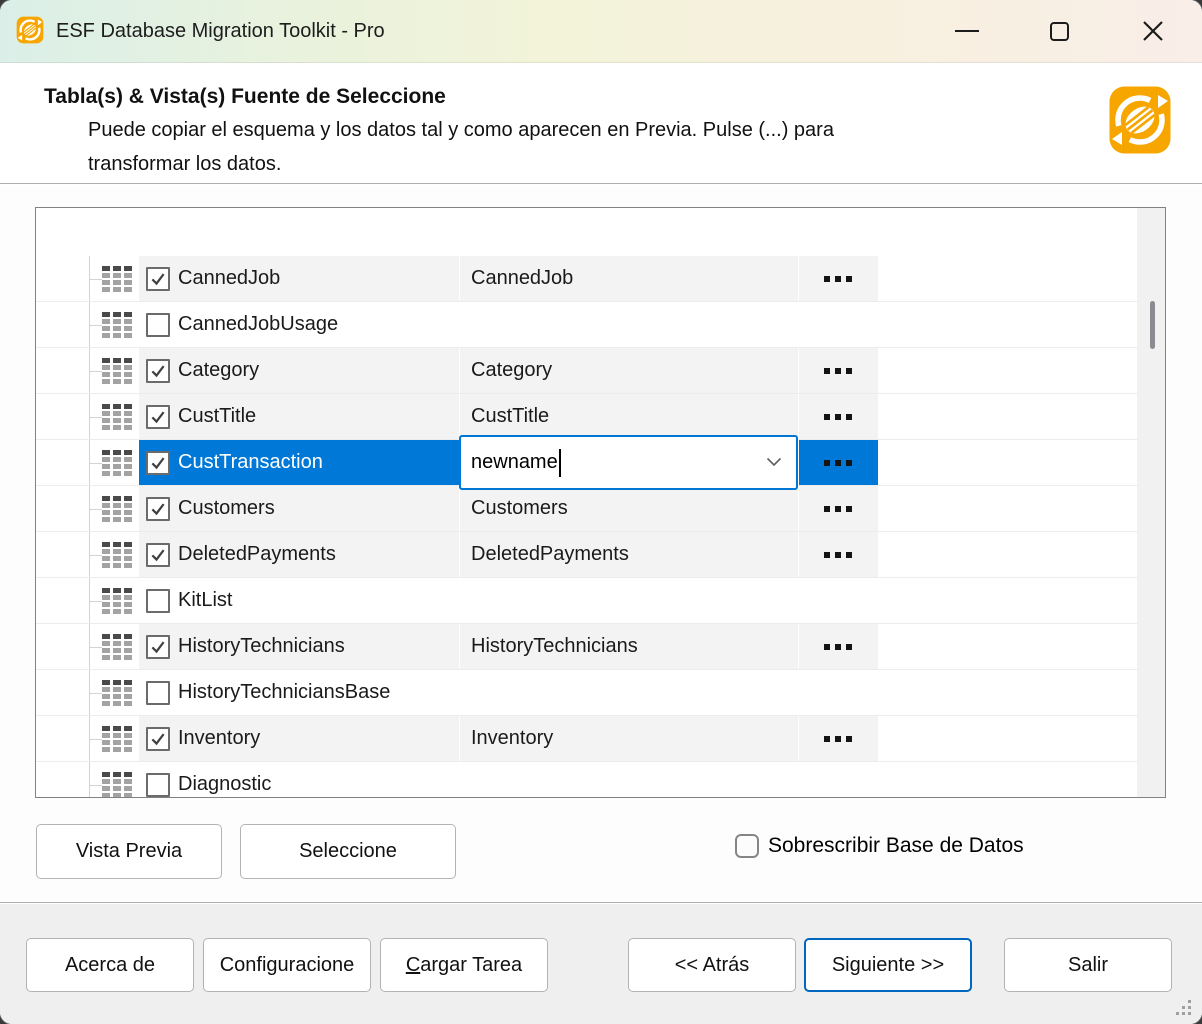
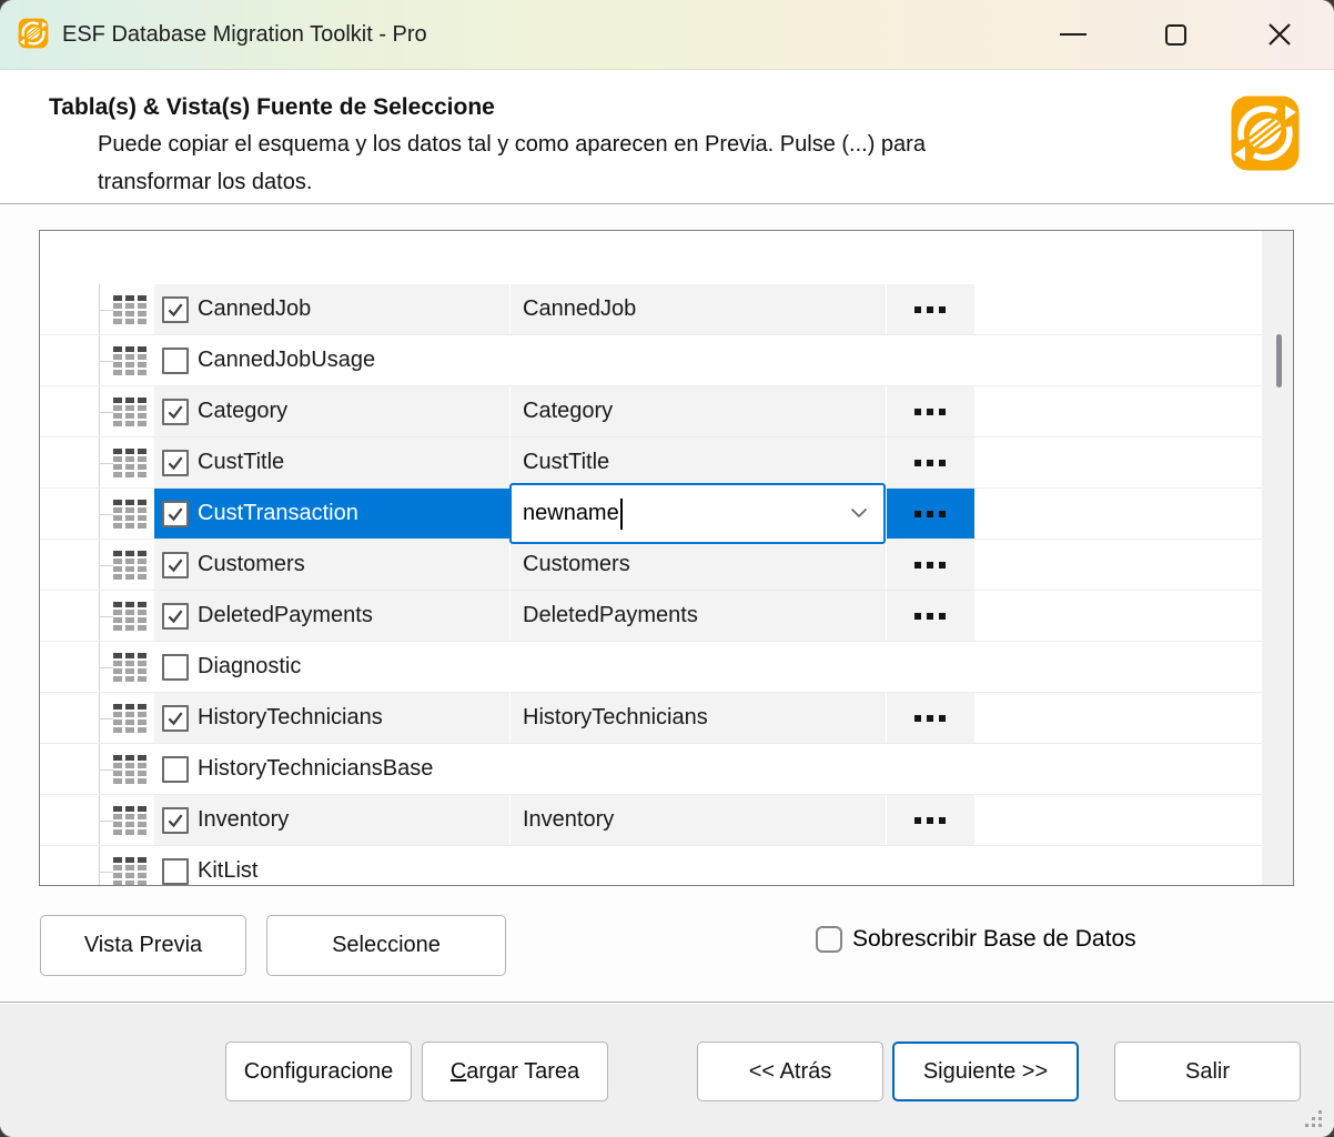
  ESF Database Migration Toolkit - Pro
  Tabla(s) & Vista(s) Fuente de Seleccione
  Puede copiar el esquema y los datos tal y como aparecen en Previa. Pulse (...) para
  transformar los datos.
  CannedJob
  CannedJob
  CannedJobUsage
  Category
  Category
  CustTitle
  CustTitle
  CustTransaction
  newname
  Customers
  Customers
  DeletedPayments
  DeletedPayments
- KitList
+ Diagnostic
  HistoryTechnicians
  HistoryTechnicians
  HistoryTechniciansBase
  Inventory
  Inventory
- Diagnostic
+ KitList
  Vista Previa
  Seleccione
  Sobrescribir Base de Datos
- Acerca de
  Configuracione
  Cargar Tarea
  << Atrás
  Siguiente >>
  Salir
